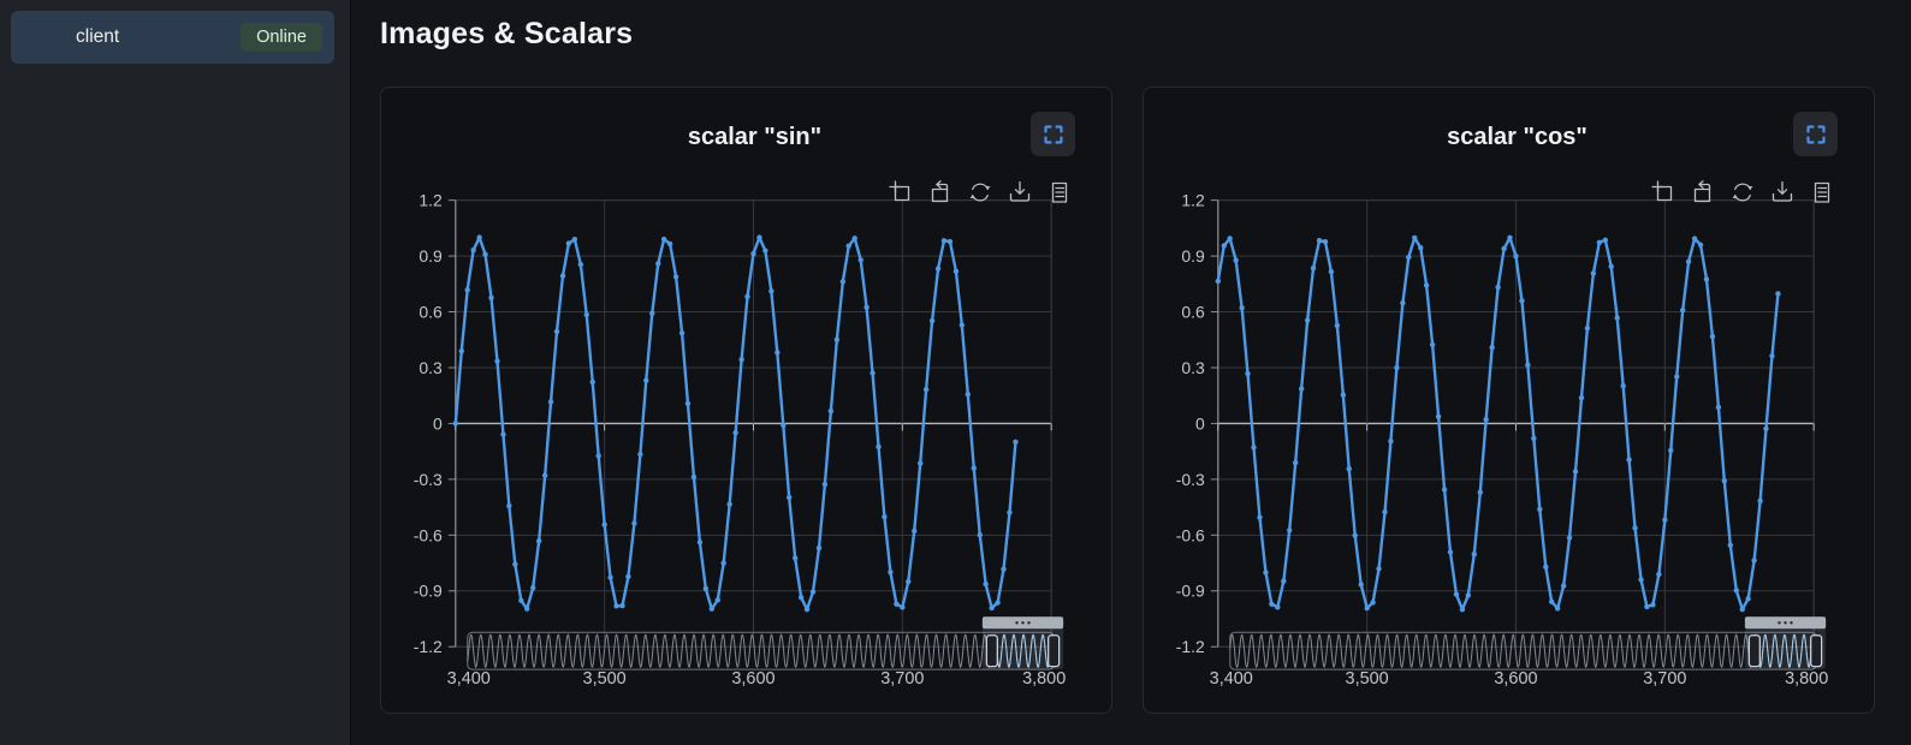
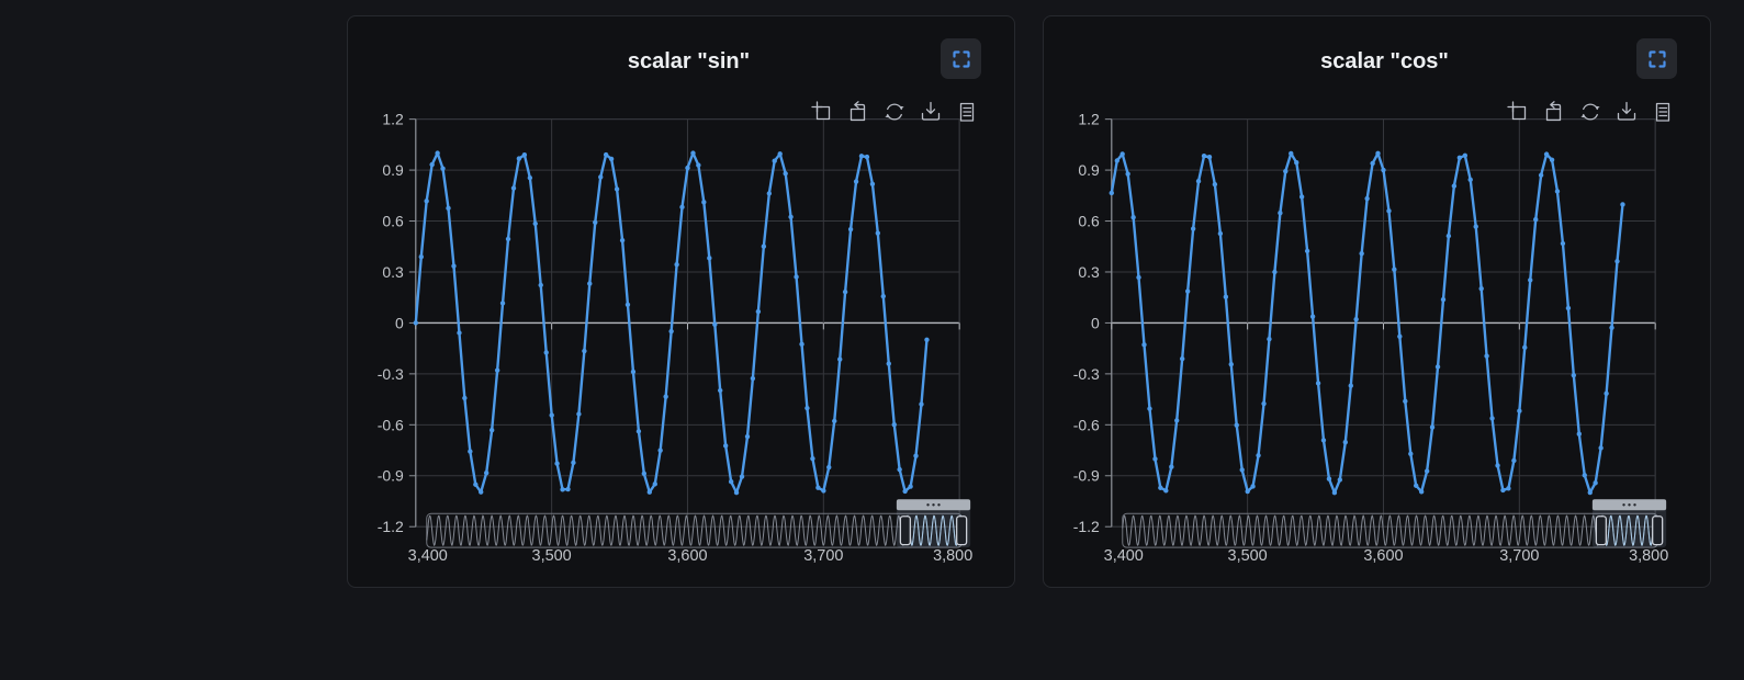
- client
- Online
- Images & Scalars
  1.2
  0.9
  0.6
  0.3
  0
  -0.3
  -0.6
  -0.9
  -1.2
  3,400
  3,500
  3,600
  3,700
  3,800
  scalar "sin"
  1.2
  0.9
  0.6
  0.3
  0
  -0.3
  -0.6
  -0.9
  -1.2
  3,400
  3,500
  3,600
  3,700
  3,800
  scalar "cos"
